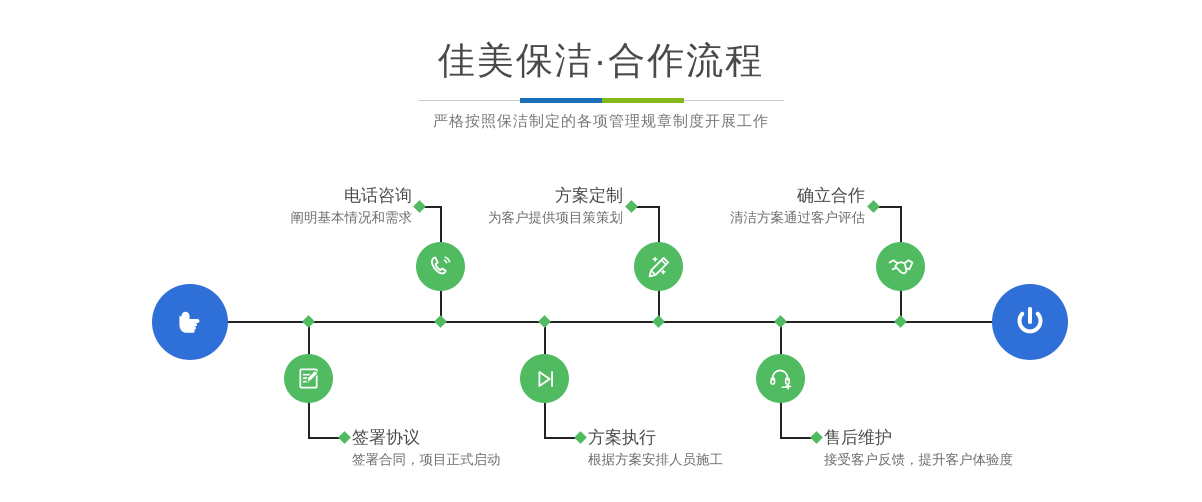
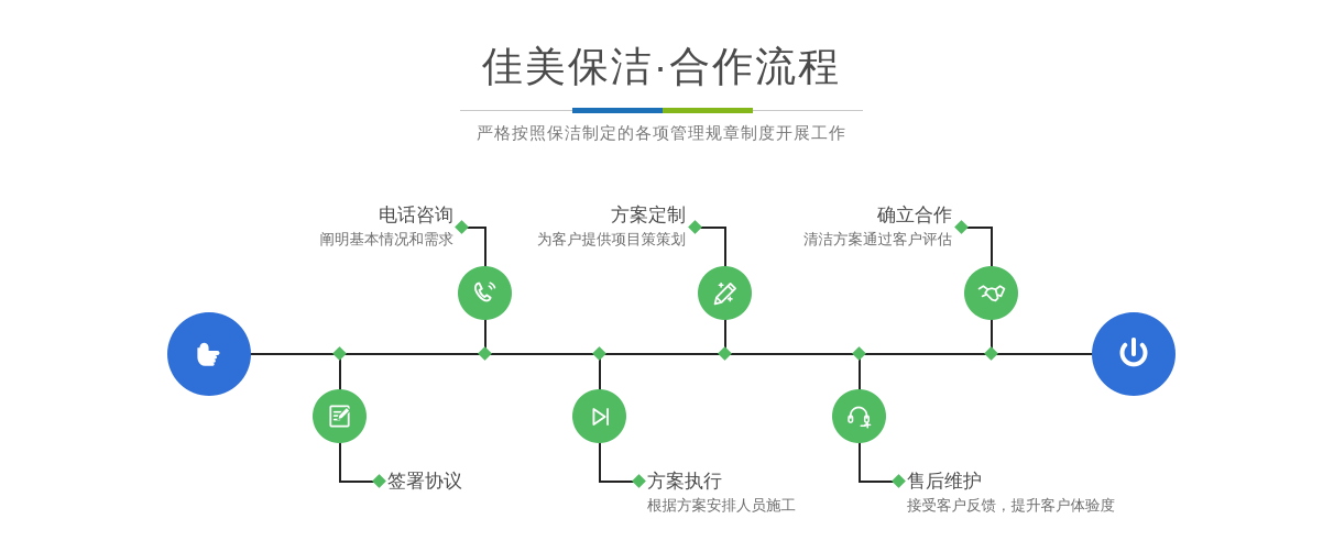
  佳美保洁·合作流程
  严格按照保洁制定的各项管理规章制度开展工作
  电话咨询
  阐明基本情况和需求
  签署协议
- 签署合同，项目正式启动
  方案定制
  为客户提供项目策策划
  方案执行
  根据方案安排人员施工
  确立合作
  清洁方案通过客户评估
  售后维护
  接受客户反馈，提升客户体验度
